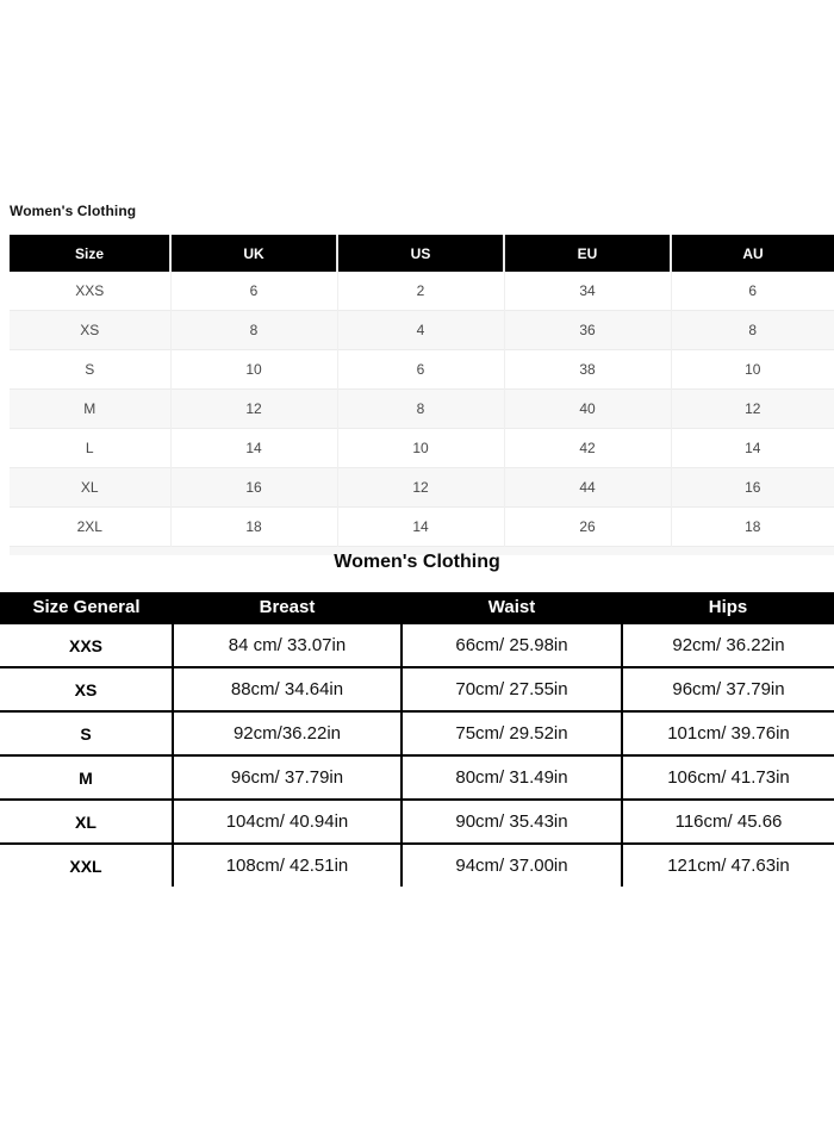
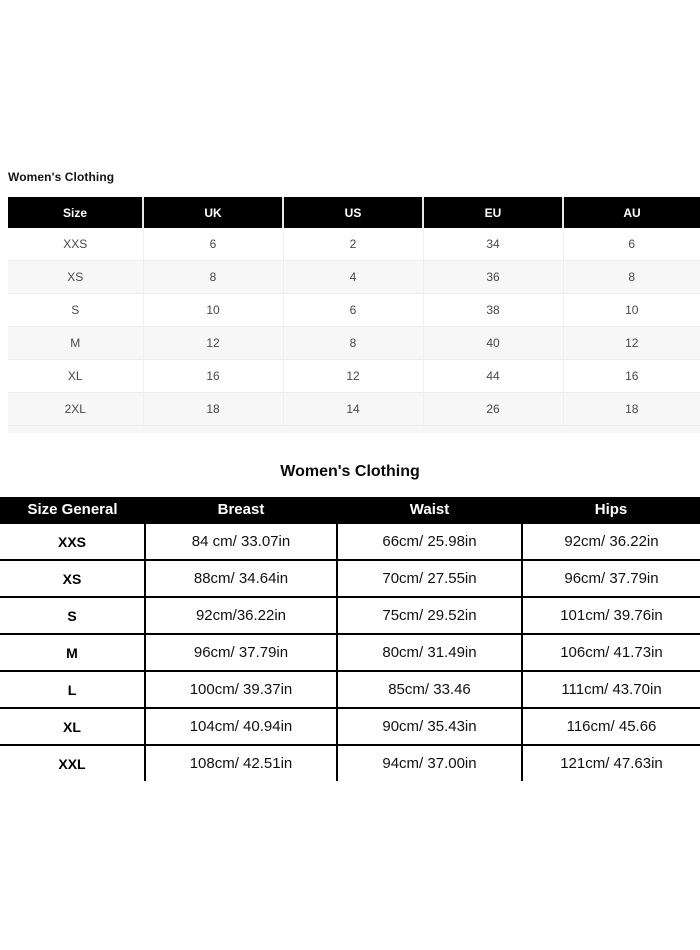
  Women's Clothing
  Size	UK	US	EU	AU
  XXS	6	2	34	6
  XS	8	4	36	8
  S	10	6	38	10
  M	12	8	40	12
- L	14	10	42	14
  XL	16	12	44	16
  2XL	18	14	26	18
  Women's Clothing
  Size General	Breast	Waist	Hips
  XXS	84 cm/ 33.07in	66cm/ 25.98in	92cm/ 36.22in
  XS	88cm/ 34.64in	70cm/ 27.55in	96cm/ 37.79in
  S	92cm/36.22in	75cm/ 29.52in	101cm/ 39.76in
  M	96cm/ 37.79in	80cm/ 31.49in	106cm/ 41.73in
+ L	100cm/ 39.37in	85cm/ 33.46	111cm/ 43.70in
  XL	104cm/ 40.94in	90cm/ 35.43in	116cm/ 45.66
  XXL	108cm/ 42.51in	94cm/ 37.00in	121cm/ 47.63in
